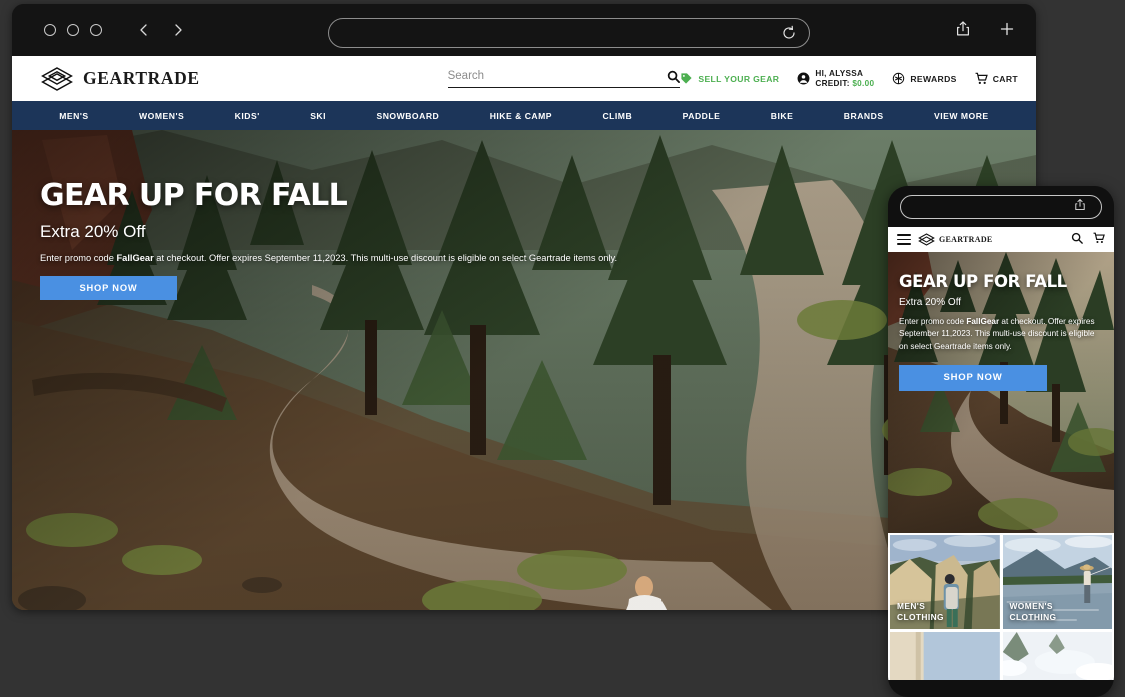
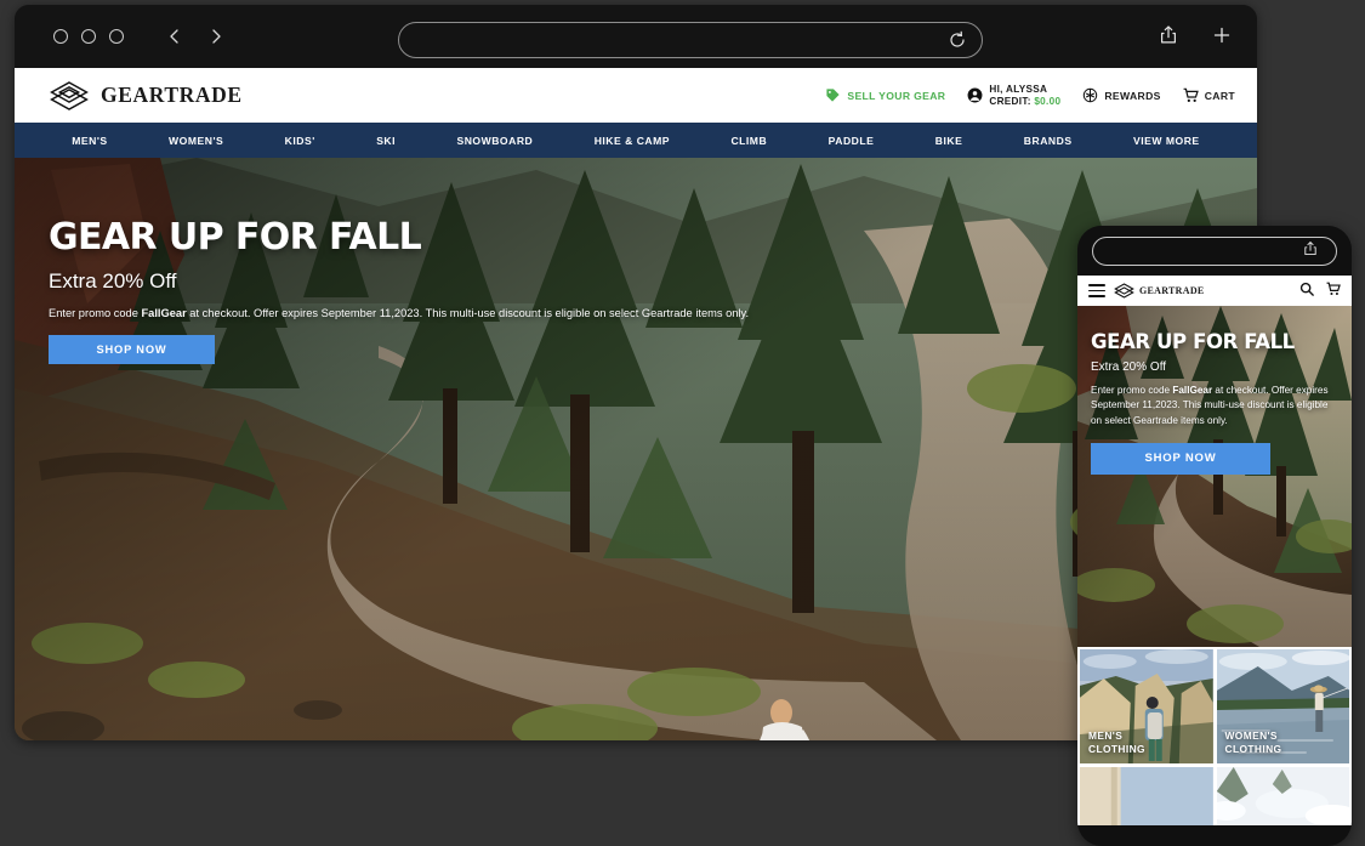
  GEARTRADE
- Search
  SELL YOUR GEAR
  HI, ALYSSA
  CREDIT: $0.00
  REWARDS
  CART
  MEN'S
  WOMEN'S
  KIDS'
  SKI
  SNOWBOARD
  HIKE & CAMP
  CLIMB
  PADDLE
  BIKE
  BRANDS
  VIEW MORE
  GEAR UP FOR FALL
  Extra 20% Off
  Enter promo code FallGear at checkout. Offer expires September 11,2023. This multi-use discount is eligible on select Geartrade items only.
  SHOP NOW
  GEARTRADE
  GEAR UP FOR FALL
  Extra 20% Off
  Enter promo code FallGear at checkout. Offer expires September 11,2023. This multi-use discount is eligible on select Geartrade items only.
  SHOP NOW
  MEN'S
  CLOTHING
  WOMEN'S
  CLOTHING
